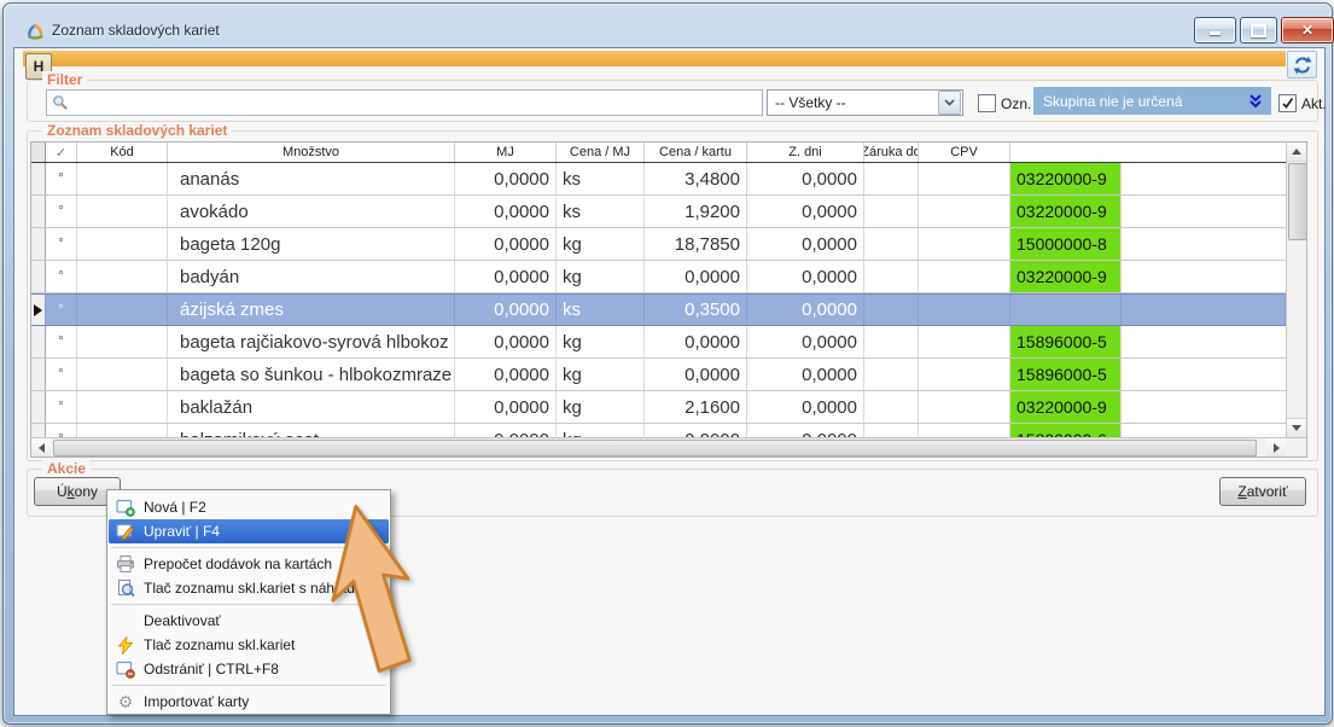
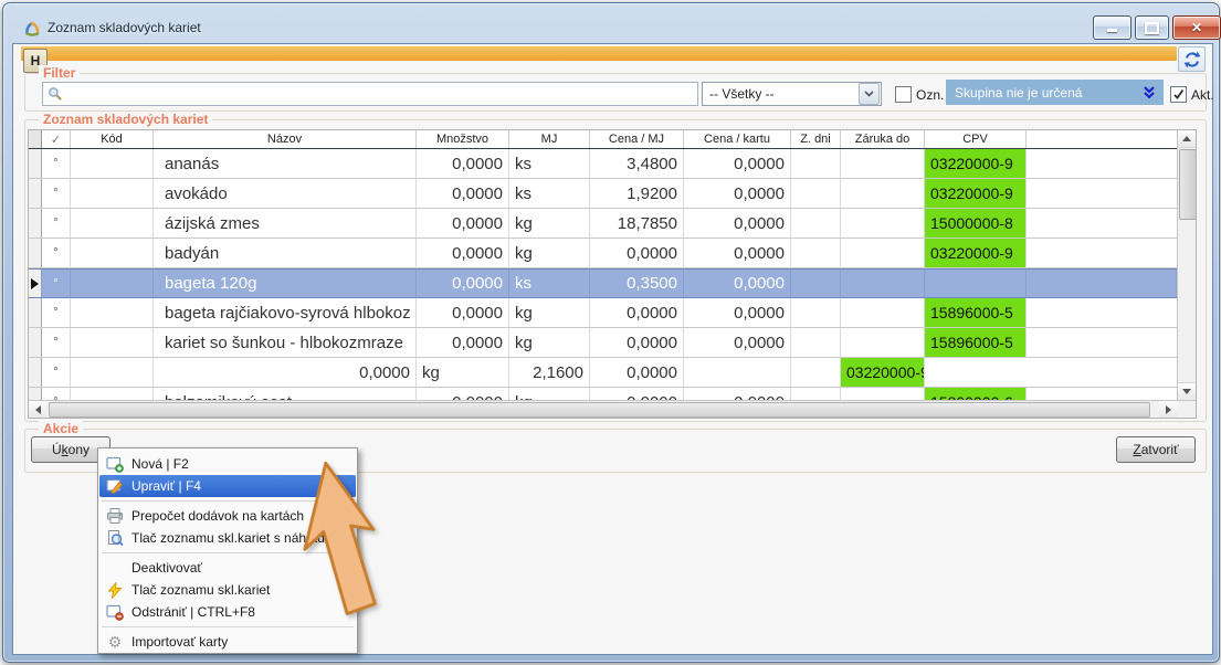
  Zoznam skladových kariet
  ✕
  H
  Filter
  -- Všetky --
  Ozn.
  Skupina nie je určená
  Akt.
  Zoznam skladových kariet
  ✓
  Kód
+ Názov
  Množstvo
  MJ
  Cena / MJ
  Cena / kartu
  Z. dni
  Záruka do
  CPV
  °
  ananás
  0,0000
  ks
  3,4800
  0,0000
  03220000-9
  °
  avokádo
  0,0000
  ks
  1,9200
  0,0000
  03220000-9
  °
- bageta 120g
+ ázijská zmes
  0,0000
  kg
  18,7850
  0,0000
  15000000-8
  °
  badyán
  0,0000
  kg
  0,0000
  0,0000
  03220000-9
  °
- ázijská zmes
+ bageta 120g
  0,0000
  ks
  0,3500
  0,0000
  °
  bageta rajčiakovo-syrová hlbokoz
  0,0000
  kg
  0,0000
  0,0000
  15896000-5
  °
- bageta so šunkou - hlbokozmraze
+ kariet so šunkou - hlbokozmraze
  0,0000
  kg
  0,0000
  0,0000
  15896000-5
  °
- baklažán
  0,0000
  kg
  2,1600
  0,0000
  03220000-9
  Akcie
  Úkony
  Zatvoriť
  Nová | F2
  Upraviť | F4
  Prepočet dodávok na kartách
  Tlač zoznamu skl.kariet s náhd
  Deaktivovať
  Tlač zoznamu skl.kariet
  Odstrániť | CTRL+F8
  ⚙
  Importovať karty
